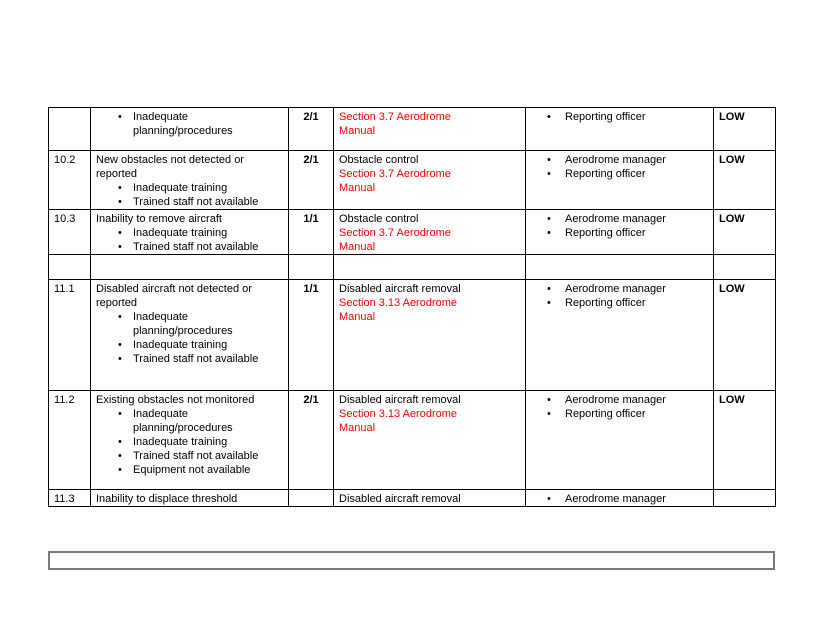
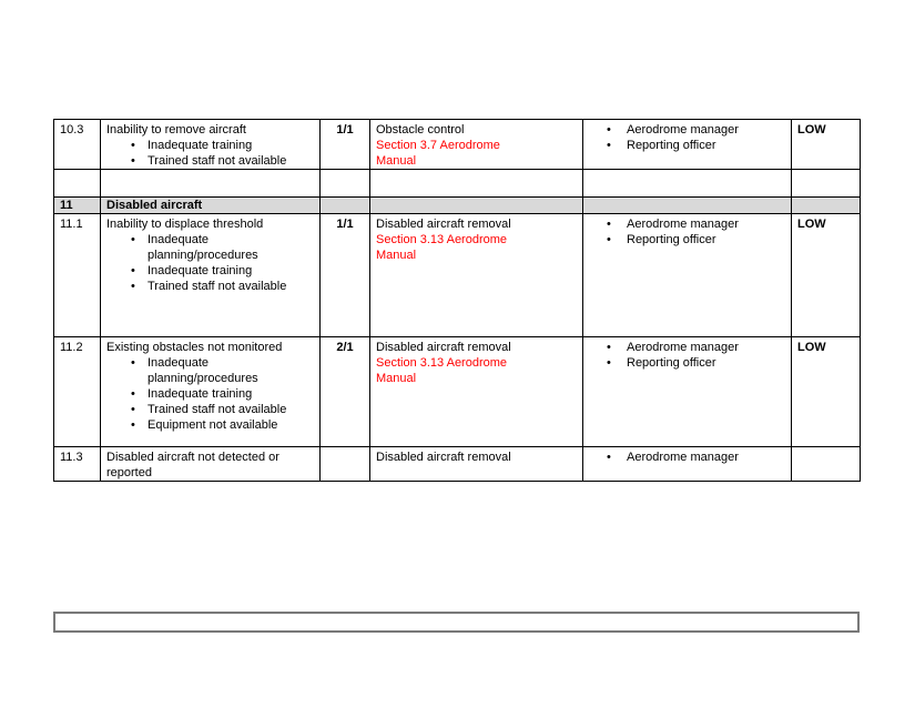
- 	• Inadequate planning/procedures	2/1	Section 3.7 AerodromeManual	• Reporting officer	LOW
- 10.2	New obstacles not detected or reported• Inadequate training• Trained staff not available	2/1	Obstacle controlSection 3.7 AerodromeManual	• Aerodrome manager• Reporting officer	LOW
  10.3	Inability to remove aircraft• Inadequate training• Trained staff not available	1/1	Obstacle controlSection 3.7 AerodromeManual	• Aerodrome manager• Reporting officer	LOW
+ 11	Disabled aircraft
- 11.1	Disabled aircraft not detected or reported• Inadequate planning/procedures• Inadequate training• Trained staff not available	1/1	Disabled aircraft removalSection 3.13 AerodromeManual	• Aerodrome manager• Reporting officer	LOW
+ 11.1	Inability to displace threshold• Inadequate planning/procedures• Inadequate training• Trained staff not available	1/1	Disabled aircraft removalSection 3.13 AerodromeManual	• Aerodrome manager• Reporting officer	LOW
  11.2	Existing obstacles not monitored• Inadequate planning/procedures• Inadequate training• Trained staff not available• Equipment not available	2/1	Disabled aircraft removalSection 3.13 AerodromeManual	• Aerodrome manager• Reporting officer	LOW
- 11.3	Inability to displace threshold		Disabled aircraft removal	• Aerodrome manager
+ 11.3	Disabled aircraft not detected or reported		Disabled aircraft removal	• Aerodrome manager
